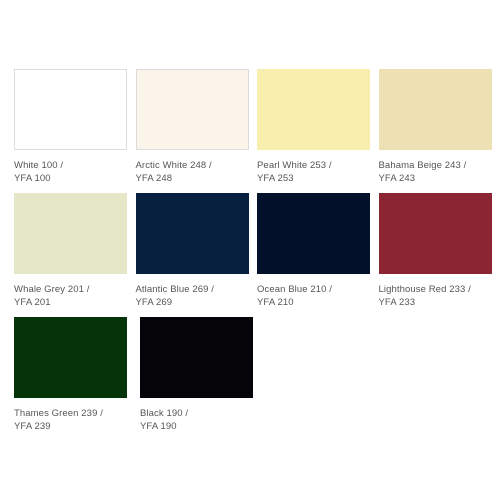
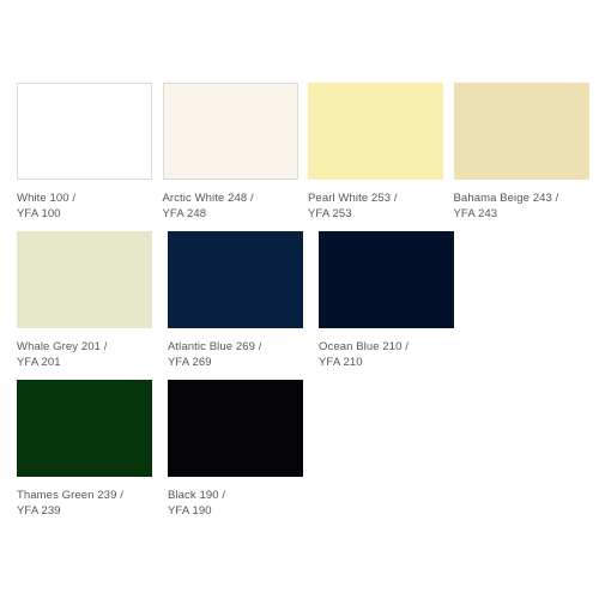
  White 100 /
  YFA 100
  Arctic White 248 /
  YFA 248
  Pearl White 253 /
  YFA 253
  Bahama Beige 243 /
  YFA 243
  Whale Grey 201 /
  YFA 201
  Atlantic Blue 269 /
  YFA 269
  Ocean Blue 210 /
  YFA 210
- Lighthouse Red 233 /
- YFA 233
  Thames Green 239 /
  YFA 239
  Black 190 /
  YFA 190
